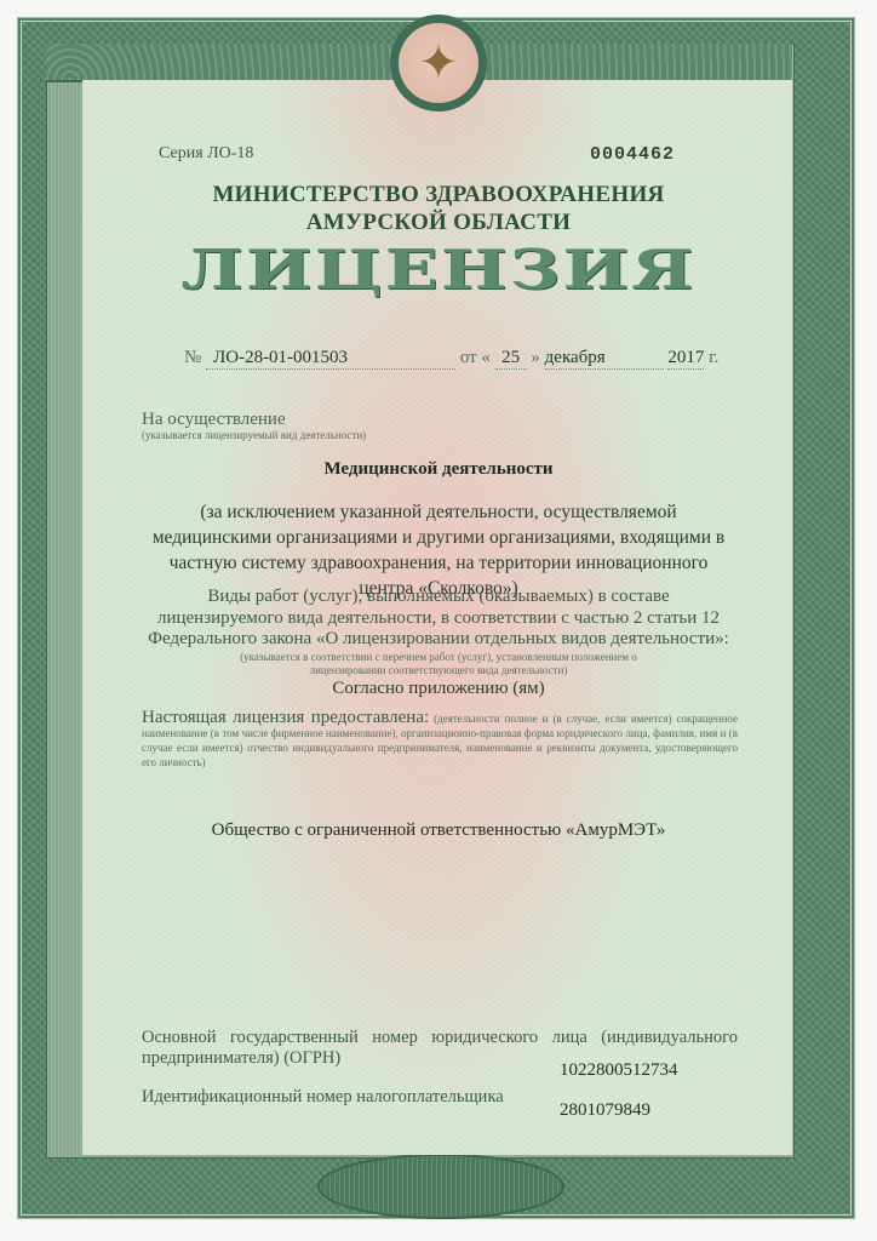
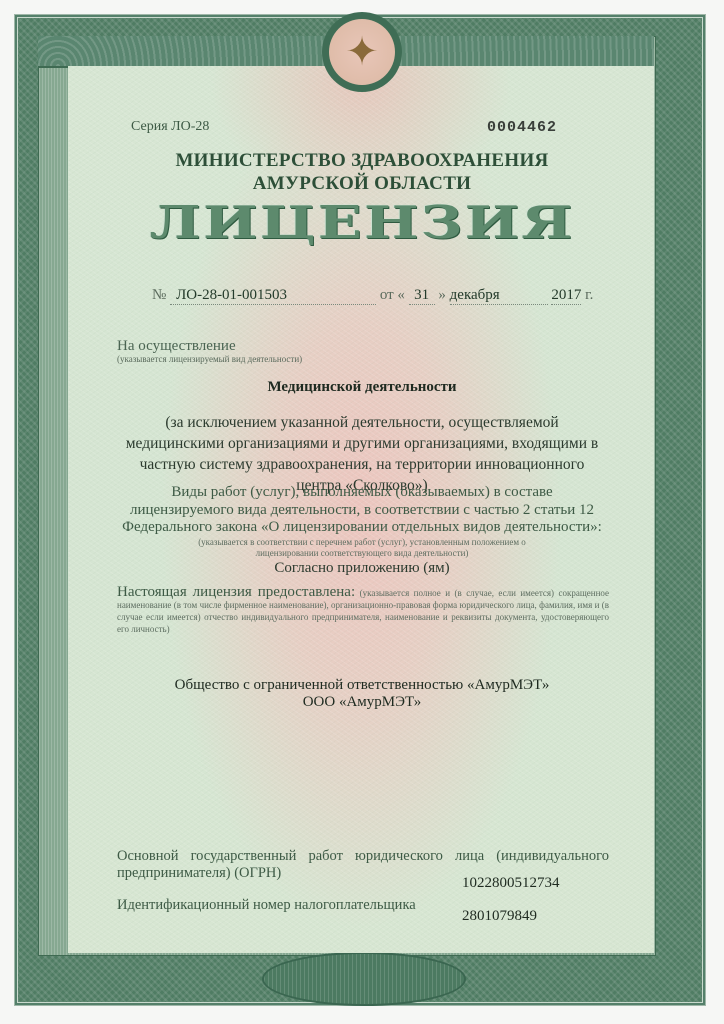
  ✦
- Серия ЛО-18
+ Серия ЛО-28
  0004462
  МИНИСТЕРСТВО ЗДРАВООХРАНЕНИЯ
  АМУРСКОЙ ОБЛАСТИ
  ЛИЦЕНЗИЯ
- № ЛО-28-01-001503 от « 25 » декабря 2017 г.
+ № ЛО-28-01-001503 от « 31 » декабря 2017 г.
  На осуществление
  (указывается лицензируемый вид деятельности)
  Медицинской деятельности
  (за исключением указанной деятельности, осуществляемой медицинскими организациями и другими организациями, входящими в частную систему здравоохранения, на территории инновационного центра «Сколково»)
  Виды работ (услуг), выполняемых (оказываемых) в составе лицензируемого вида деятельности, в соответствии с частью 2 статьи 12 Федерального закона «О лицензировании отдельных видов деятельности»:
  (указывается в соответствии с перечнем работ (услуг), установленным положением о лицензировании соответствующего вида деятельности)
  Согласно приложению (ям)
- Настоящая лицензия предоставлена: (деятельности полное и (в случае, если имеется) сокращенное наименование (в том числе фирменное наименование), организационно-правовая форма юридического лица, фамилия, имя и (в случае если имеется) отчество индивидуального предпринимателя, наименование и реквизиты документа, удостоверяющего его личность)
+ Настоящая лицензия предоставлена: (указывается полное и (в случае, если имеется) сокращенное наименование (в том числе фирменное наименование), организационно-правовая форма юридического лица, фамилия, имя и (в случае если имеется) отчество индивидуального предпринимателя, наименование и реквизиты документа, удостоверяющего его личность)
  Общество с ограниченной ответственностью «АмурМЭТ»
+ ООО «АмурМЭТ»
- Основной государственный номер юридического лица (индивидуального предпринимателя) (ОГРН)
+ Основной государственный работ юридического лица (индивидуального предпринимателя) (ОГРН)
  1022800512734
  Идентификационный номер налогоплательщика
  2801079849
